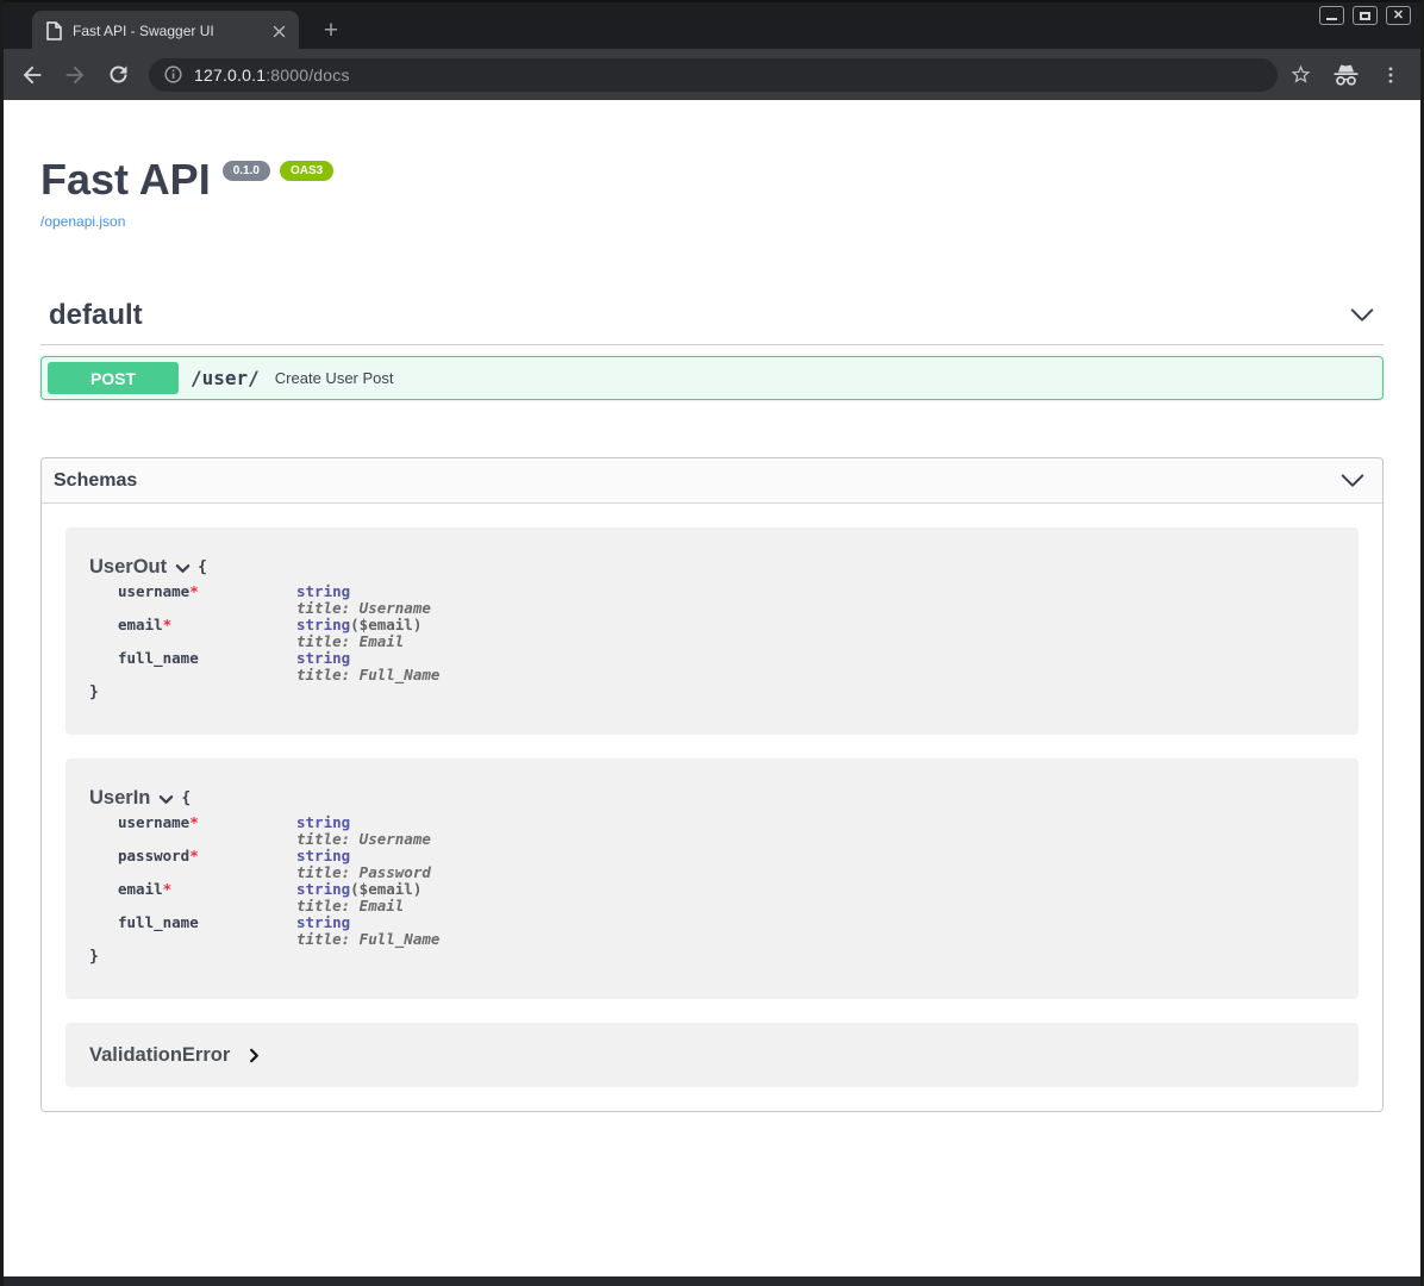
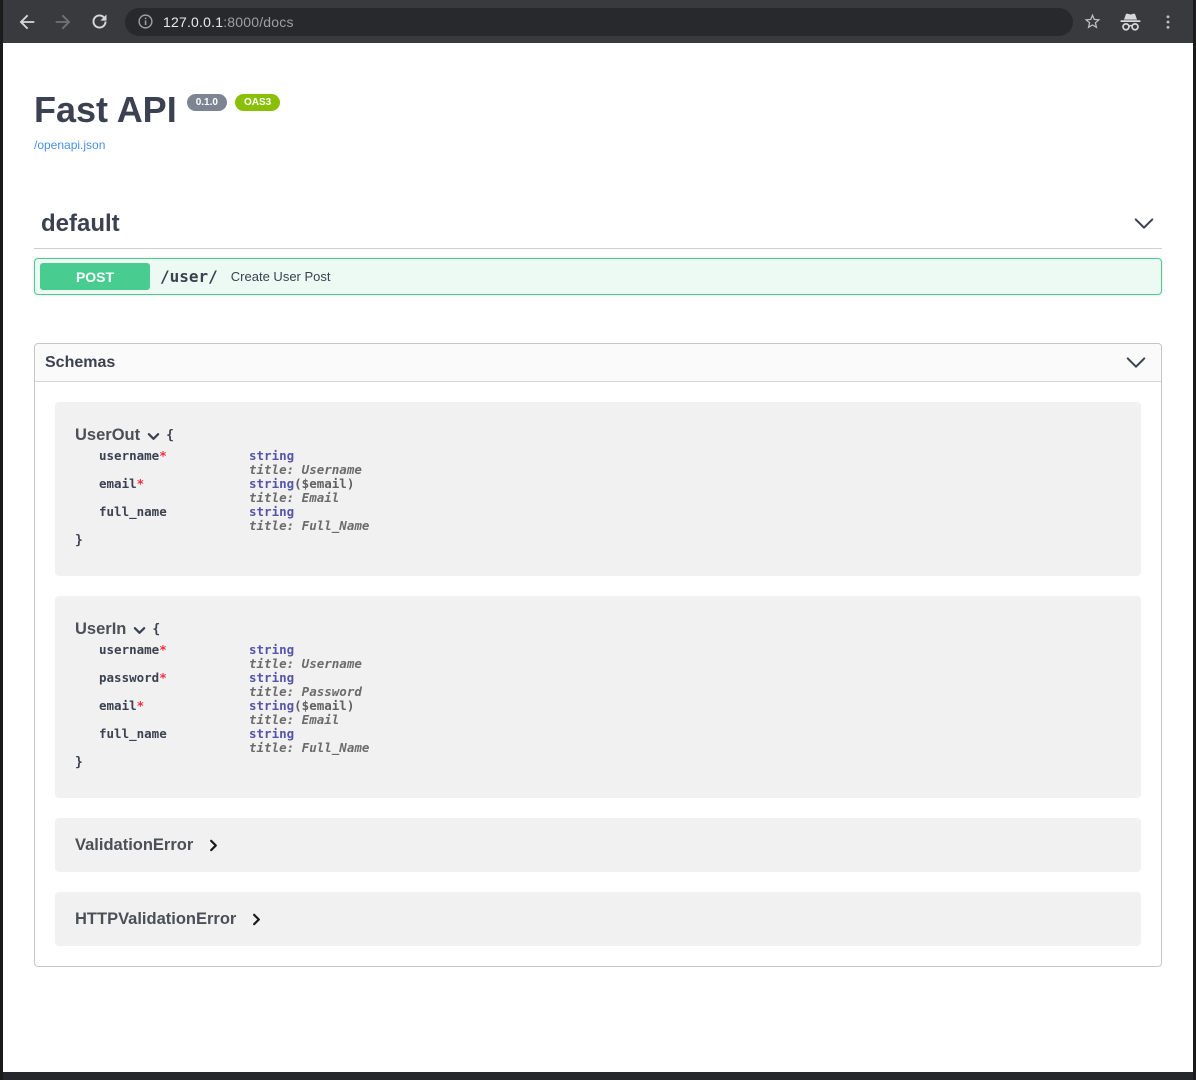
- Fast API - Swagger UI
- +
- ✕
  127.0.0.1:8000/docs
  Fast API
  0.1.0
  OAS3
  /openapi.json
  default
  POST
  /user/
  Create User Post
  Schemas
  UserOut
  {
  username*
  string
  title: Username
  email*
  string($email)
  title: Email
  full_name
  string
  title: Full_Name
  }
  UserIn
  {
  username*
  string
  title: Username
  password*
  string
  title: Password
  email*
  string($email)
  title: Email
  full_name
  string
  title: Full_Name
  }
  ValidationError
+ HTTPValidationError
